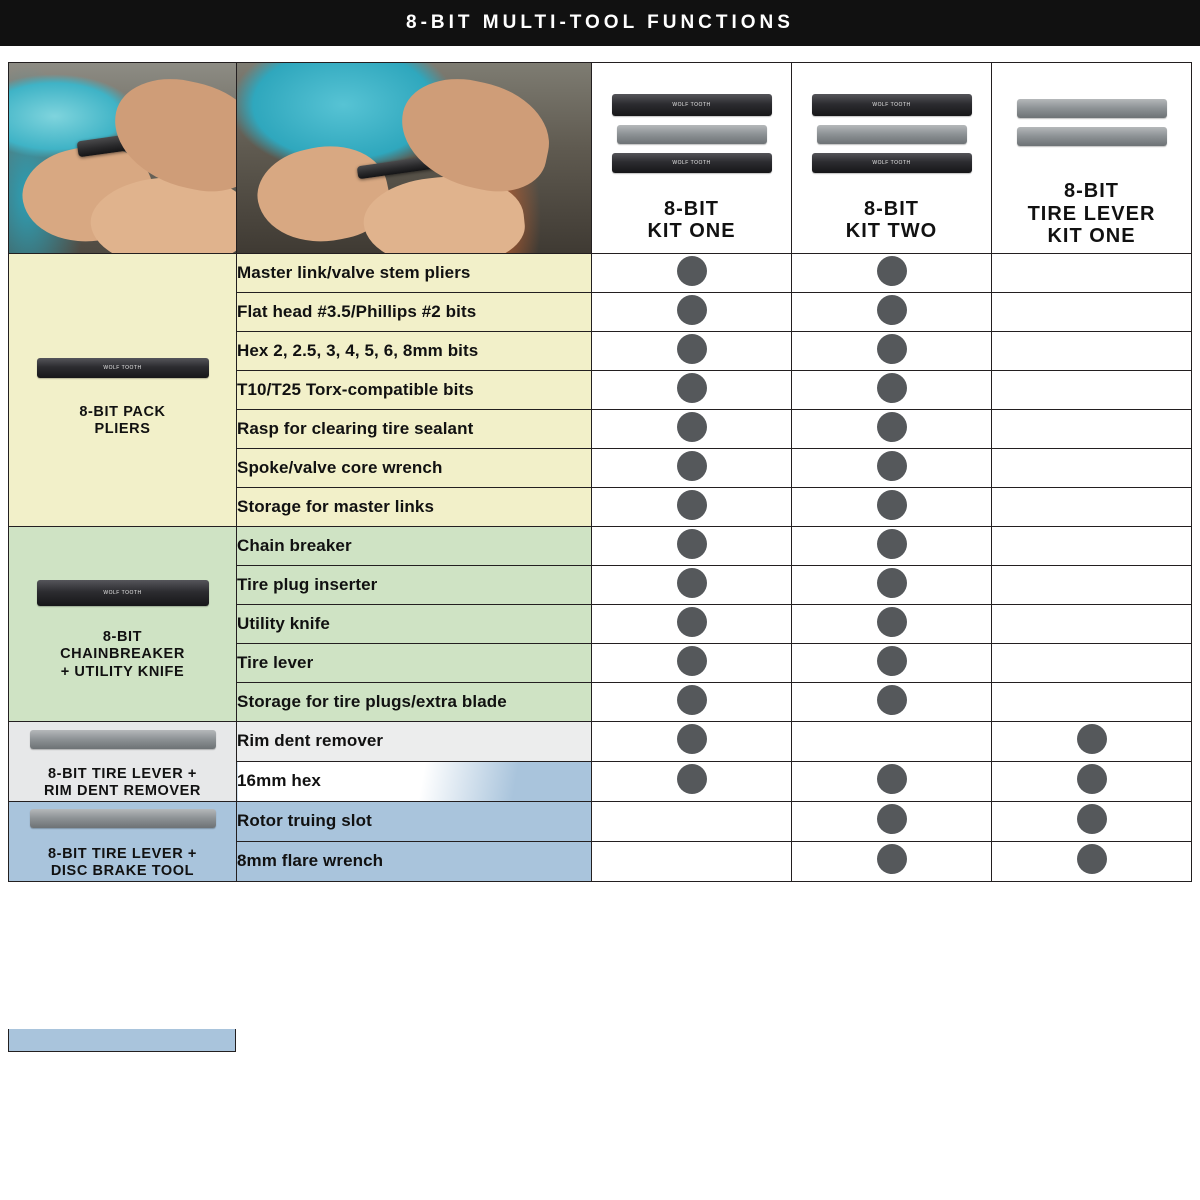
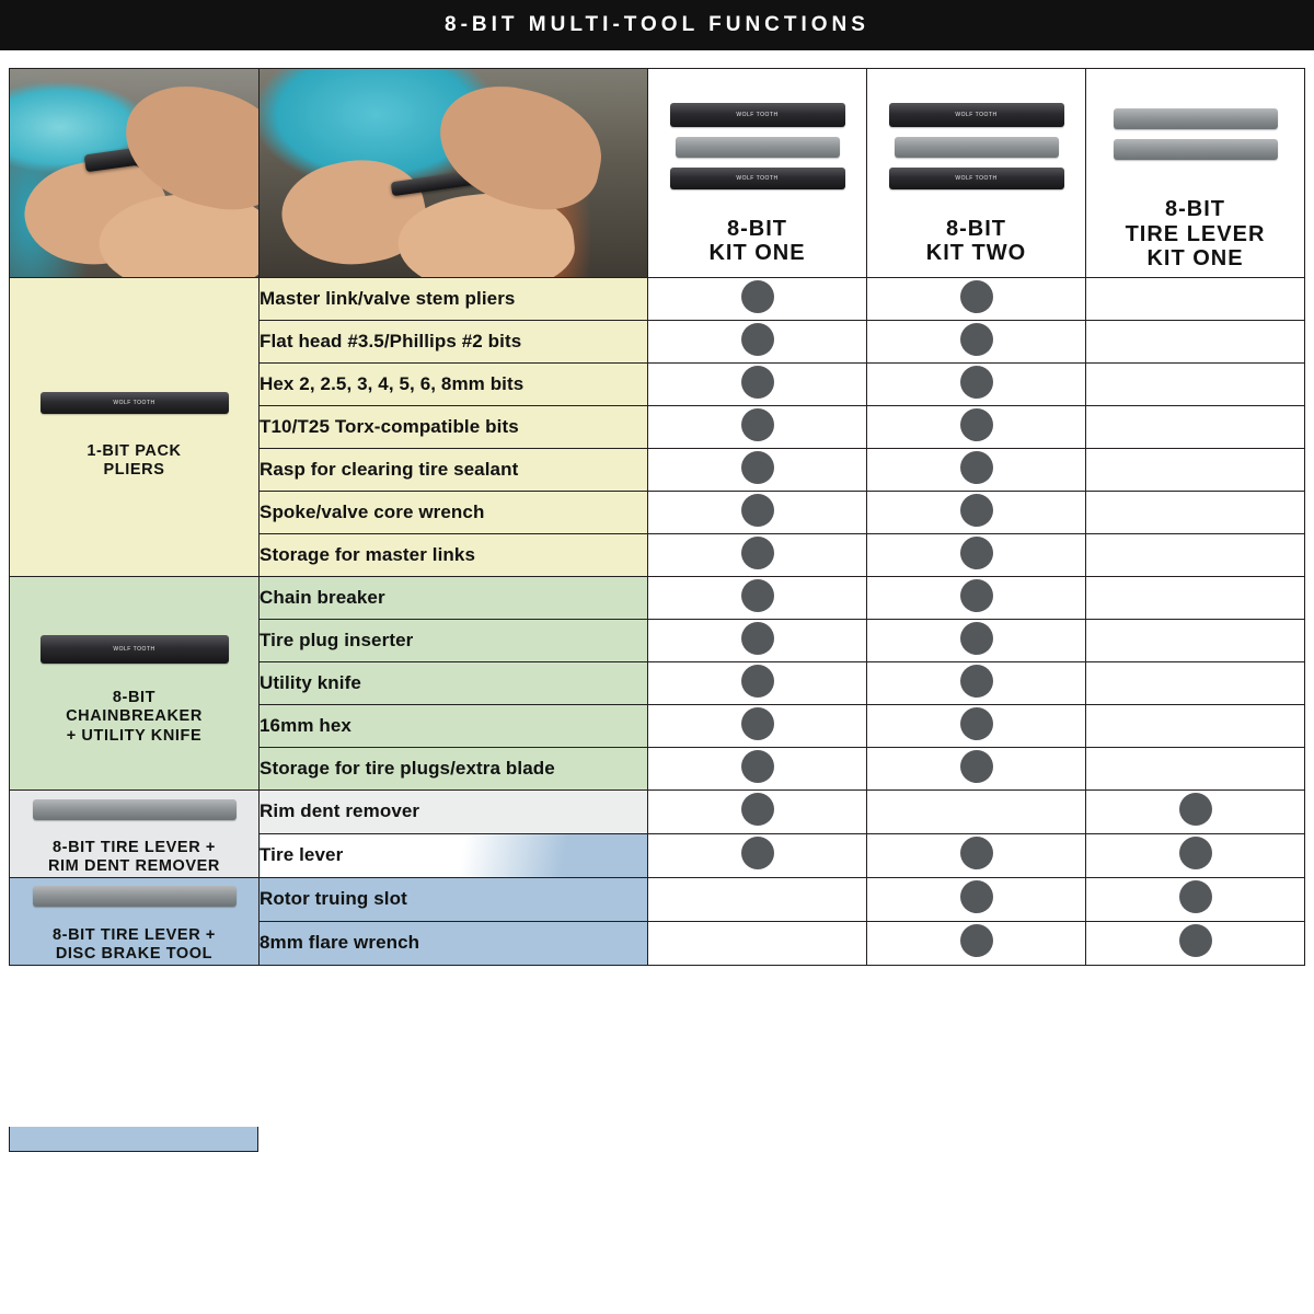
  8-BIT MULTI-TOOL FUNCTIONS
- 8-BIT PACK PLIERS	Master link/valve stem pliers
+ 1-BIT PACK PLIERS	Master link/valve stem pliers
  Flat head #3.5/Phillips #2 bits
  Hex 2, 2.5, 3, 4, 5, 6, 8mm bits
  T10/T25 Torx-compatible bits
  Rasp for clearing tire sealant
  Spoke/valve core wrench
  Storage for master links
  8-BIT CHAINBREAKER + UTILITY KNIFE	Chain breaker
  Tire plug inserter
  Utility knife
- Tire lever
+ 16mm hex
  Storage for tire plugs/extra blade
  8-BIT TIRE LEVER + RIM DENT REMOVER	Rim dent remover
- 16mm hex
+ Tire lever
  8-BIT TIRE LEVER + DISC BRAKE TOOL	Rotor truing slot
  8mm flare wrench
